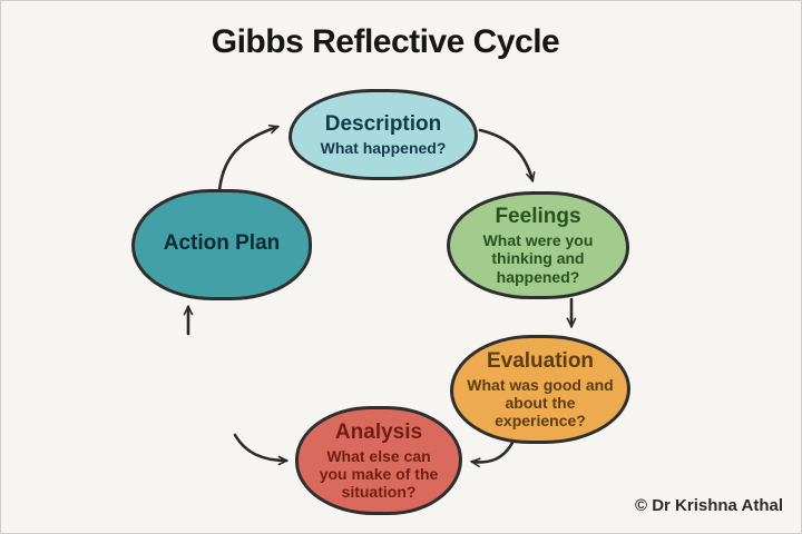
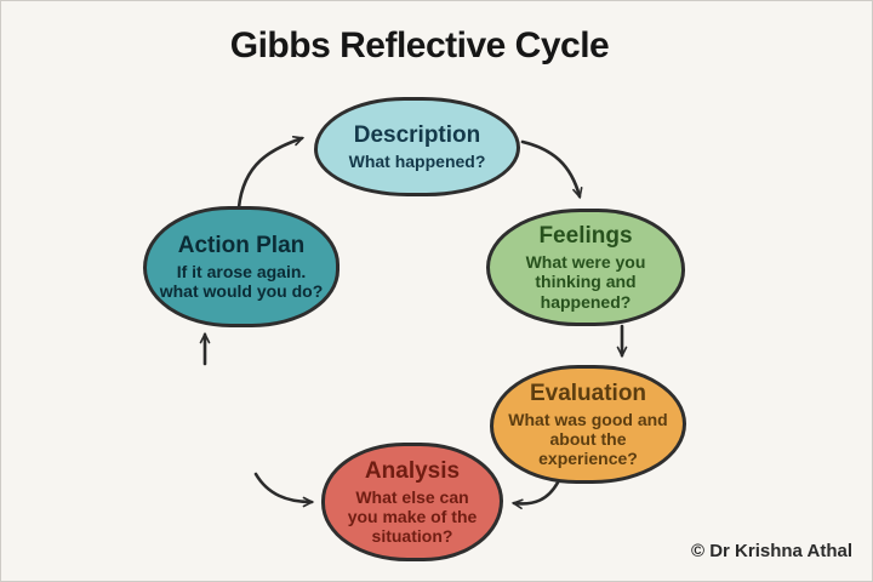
  Gibbs Reflective Cycle
  Description
  What happened?
  Feelings
  What were you thinking and happened?
  Evaluation
  What was good and about the experience?
  Analysis
  What else can you make of the situation?
  Action Plan
+ If it arose again. what would you do?
  © Dr Krishna Athal
